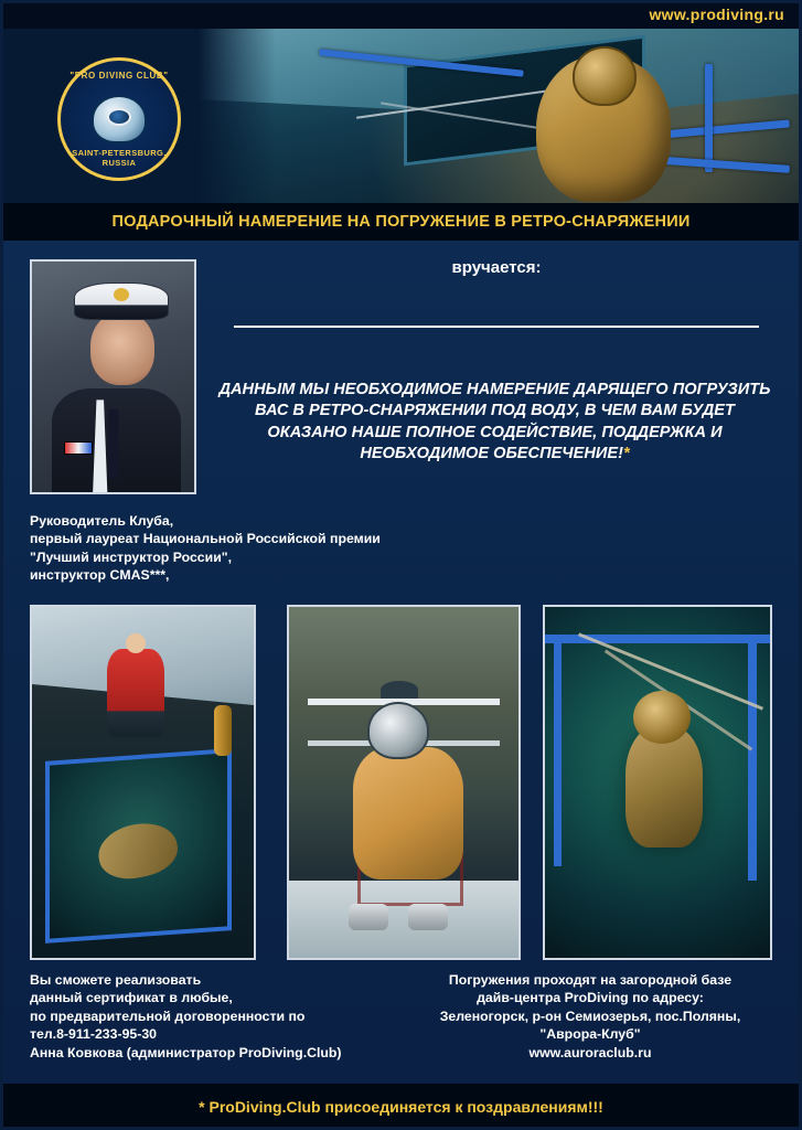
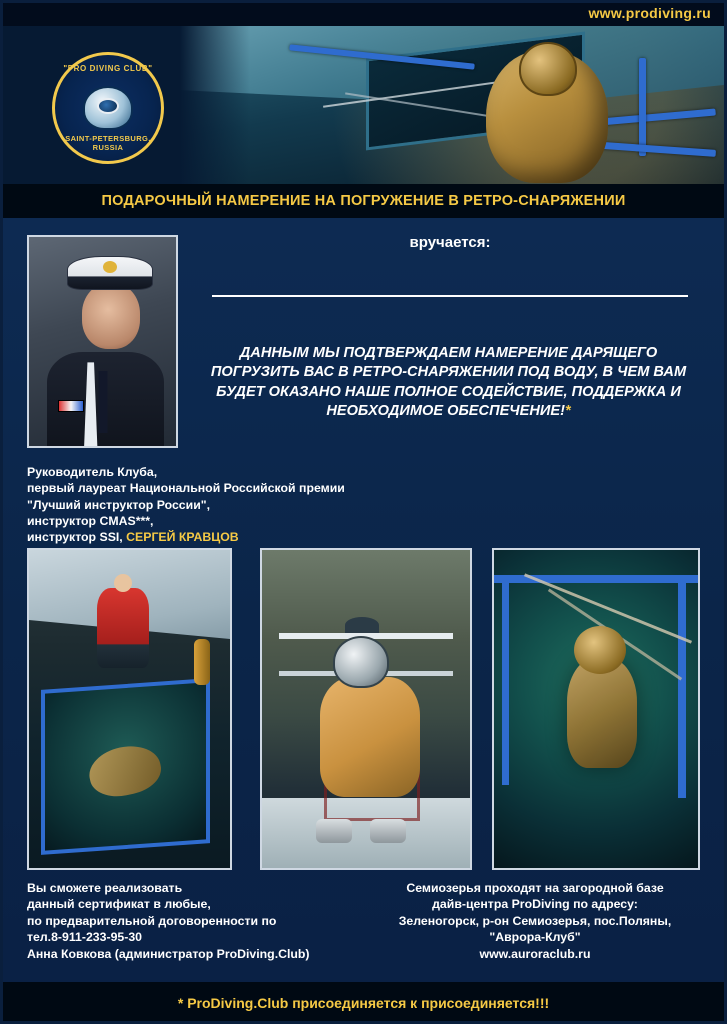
  www.prodiving.ru
  "PRO DIVING CLUB"
  SAINT-PETERSBURG, RUSSIA
  ПОДАРОЧНЫЙ НАМЕРЕНИЕ НА ПОГРУЖЕНИЕ В РЕТРО-СНАРЯЖЕНИИ
  вручается:
- ДАННЫМ МЫ НЕОБХОДИМОЕ НАМЕРЕНИЕ ДАРЯЩЕГО ПОГРУЗИТЬ ВАС В РЕТРО-СНАРЯЖЕНИИ ПОД ВОДУ, В ЧЕМ ВАМ БУДЕТ ОКАЗАНО НАШЕ ПОЛНОЕ СОДЕЙСТВИЕ, ПОДДЕРЖКА И НЕОБХОДИМОЕ ОБЕСПЕЧЕНИЕ!*
+ ДАННЫМ МЫ ПОДТВЕРЖДАЕМ НАМЕРЕНИЕ ДАРЯЩЕГО ПОГРУЗИТЬ ВАС В РЕТРО-СНАРЯЖЕНИИ ПОД ВОДУ, В ЧЕМ ВАМ БУДЕТ ОКАЗАНО НАШЕ ПОЛНОЕ СОДЕЙСТВИЕ, ПОДДЕРЖКА И НЕОБХОДИМОЕ ОБЕСПЕЧЕНИЕ!*
  Руководитель Клуба,
  первый лауреат Национальной Российской премии
  "Лучший инструктор России",
  инструктор CMAS***,
+ инструктор SSI, СЕРГЕЙ КРАВЦОВ
  Вы сможете реализовать
  данный сертификат в любые,
  по предварительной договоренности по
  тел.8-911-233-95-30
  Анна Ковкова (администратор ProDiving.Club)
- Погружения проходят на загородной базе
+ Семиозерья проходят на загородной базе
  дайв-центра ProDiving по адресу:
  Зеленогорск, р-он Семиозерья, пос.Поляны,
  "Аврора-Клуб"
  www.auroraclub.ru
- * ProDiving.Club присоединяется к поздравлениям!!!
+ * ProDiving.Club присоединяется к присоединяется!!!
